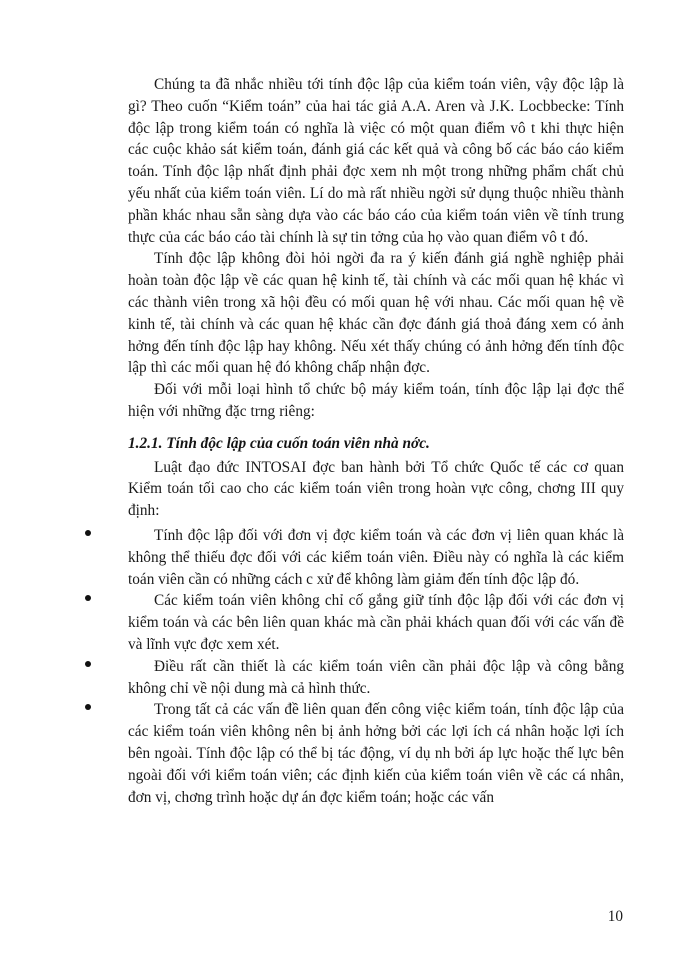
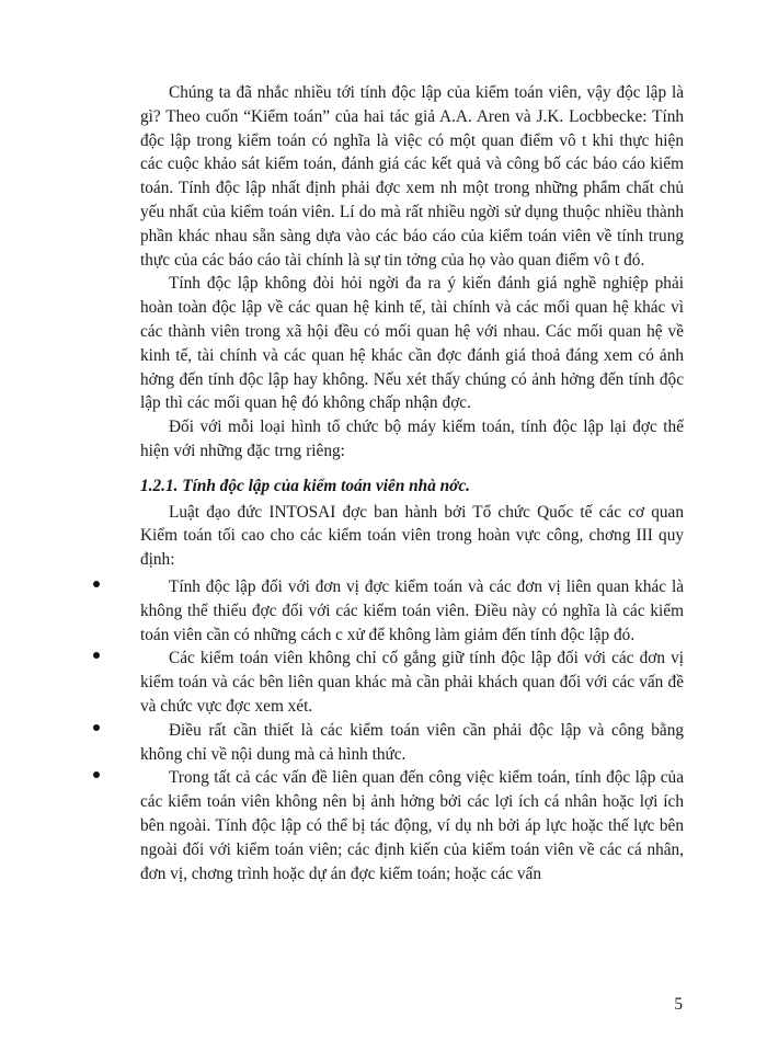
  Chúng ta đã nhắc nhiều tới tính độc lập của kiểm toán viên, vậy độc lập là gì? Theo cuốn “Kiểm toán” của hai tác giả A.A. Aren và J.K. Locbbecke: Tính độc lập trong kiểm toán có nghĩa là việc có một quan điểm vô t khi thực hiện các cuộc khảo sát kiểm toán, đánh giá các kết quả và công bố các báo cáo kiểm toán. Tính độc lập nhất định phải đợc xem nh một trong những phẩm chất chủ yếu nhất của kiểm toán viên. Lí do mà rất nhiều ngời sử dụng thuộc nhiều thành phần khác nhau sẵn sàng dựa vào các báo cáo của kiểm toán viên về tính trung thực của các báo cáo tài chính là sự tin tởng của họ vào quan điểm vô t đó.
  Tính độc lập không đòi hỏi ngời đa ra ý kiến đánh giá nghề nghiệp phải hoàn toàn độc lập về các quan hệ kinh tế, tài chính và các mối quan hệ khác vì các thành viên trong xã hội đều có mối quan hệ với nhau. Các mối quan hệ về kinh tế, tài chính và các quan hệ khác cần đợc đánh giá thoả đáng xem có ảnh hởng đến tính độc lập hay không. Nếu xét thấy chúng có ảnh hởng đến tính độc lập thì các mối quan hệ đó không chấp nhận đợc.
  Đối với mỗi loại hình tổ chức bộ máy kiểm toán, tính độc lập lại đợc thể hiện với những đặc trng riêng:
- 1.2.1. Tính độc lập của cuốn toán viên nhà nớc.
+ 1.2.1. Tính độc lập của kiểm toán viên nhà nớc.
  Luật đạo đức INTOSAI đợc ban hành bởi Tổ chức Quốc tế các cơ quan Kiểm toán tối cao cho các kiểm toán viên trong hoàn vực công, chơng III quy định:
  Tính độc lập đối với đơn vị đợc kiểm toán và các đơn vị liên quan khác là không thể thiếu đợc đối với các kiểm toán viên. Điều này có nghĩa là các kiểm toán viên cần có những cách c xử để không làm giảm đến tính độc lập đó.
- Các kiểm toán viên không chỉ cố gắng giữ tính độc lập đối với các đơn vị kiểm toán và các bên liên quan khác mà cần phải khách quan đối với các vấn đề và lĩnh vực đợc xem xét.
+ Các kiểm toán viên không chỉ cố gắng giữ tính độc lập đối với các đơn vị kiểm toán và các bên liên quan khác mà cần phải khách quan đối với các vấn đề và chức vực đợc xem xét.
  Điều rất cần thiết là các kiểm toán viên cần phải độc lập và công bằng không chỉ về nội dung mà cả hình thức.
  Trong tất cả các vấn đề liên quan đến công việc kiểm toán, tính độc lập của các kiểm toán viên không nên bị ảnh hởng bởi các lợi ích cá nhân hoặc lợi ích bên ngoài. Tính độc lập có thể bị tác động, ví dụ nh bởi áp lực hoặc thế lực bên ngoài đối với kiểm toán viên; các định kiến của kiểm toán viên về các cá nhân, đơn vị, chơng trình hoặc dự án đợc kiểm toán; hoặc các vấn
- 10
+ 5
